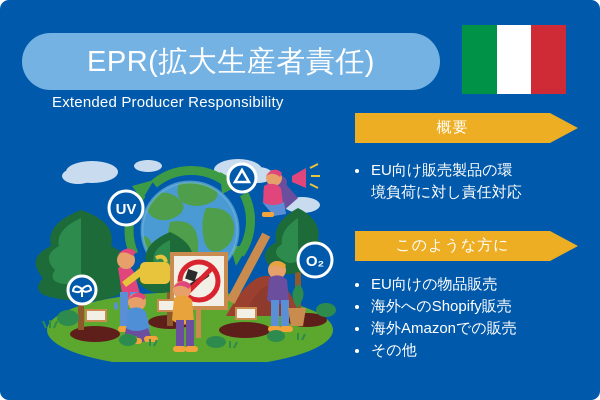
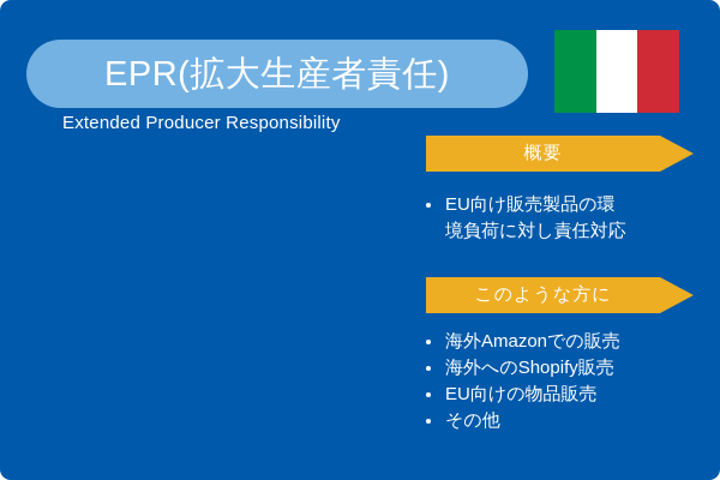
  EPR(拡大生産者責任)
  Extended Producer Responsibility
  概要
  EU向け販売製品の環
  境負荷に対し責任対応
  このような方に
- EU向けの物品販売
+ 海外Amazonでの販売
  海外へのShopify販売
- 海外Amazonでの販売
+ EU向けの物品販売
  その他
- UV
- O₂
